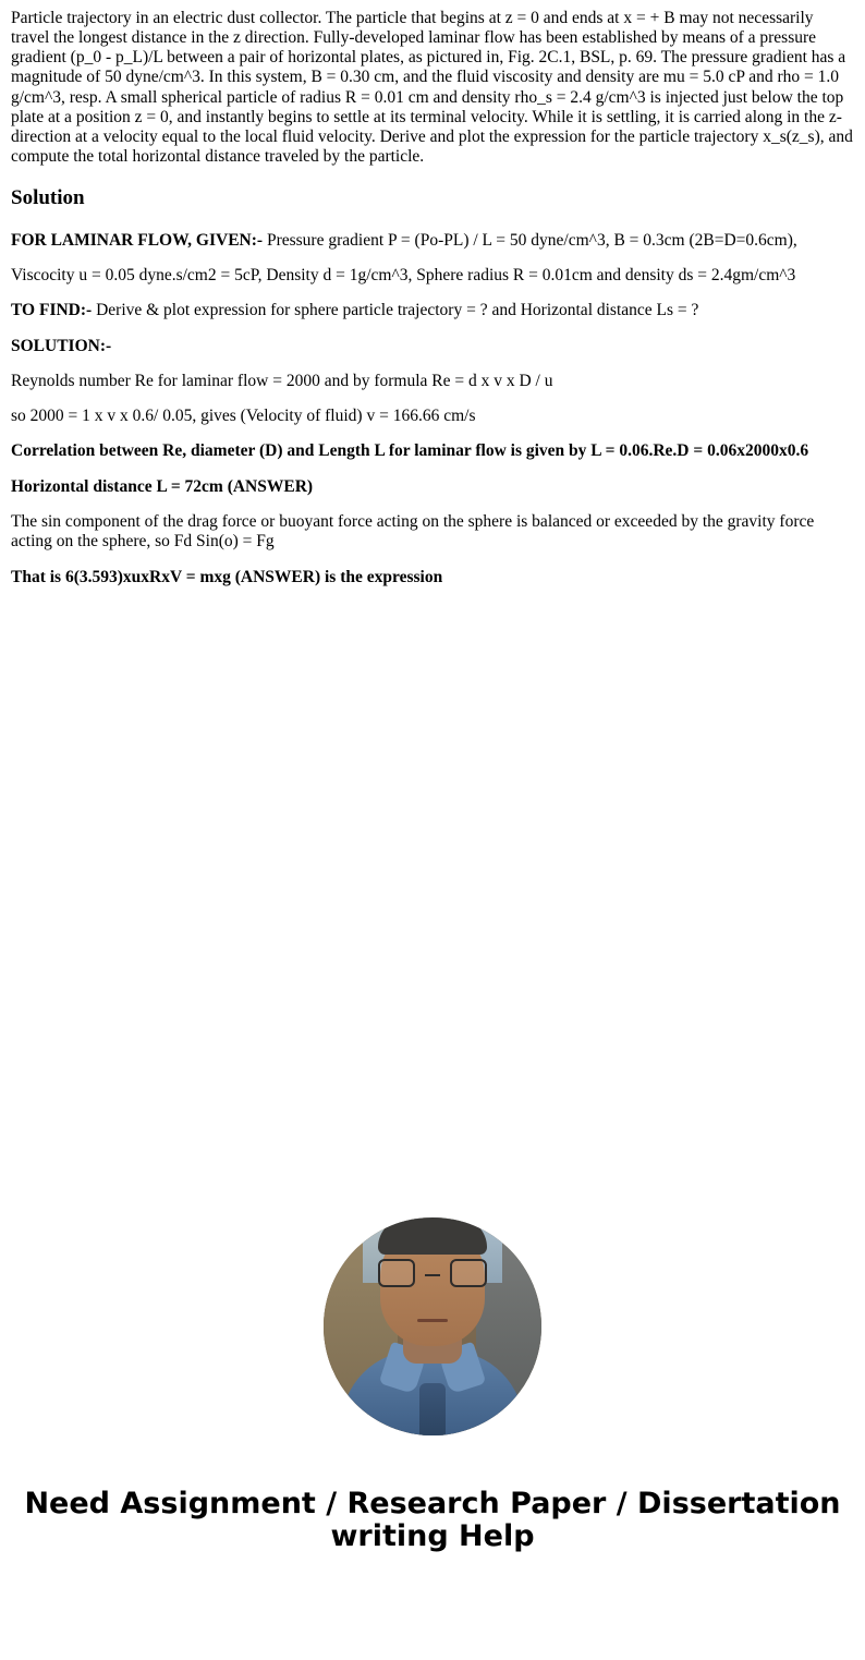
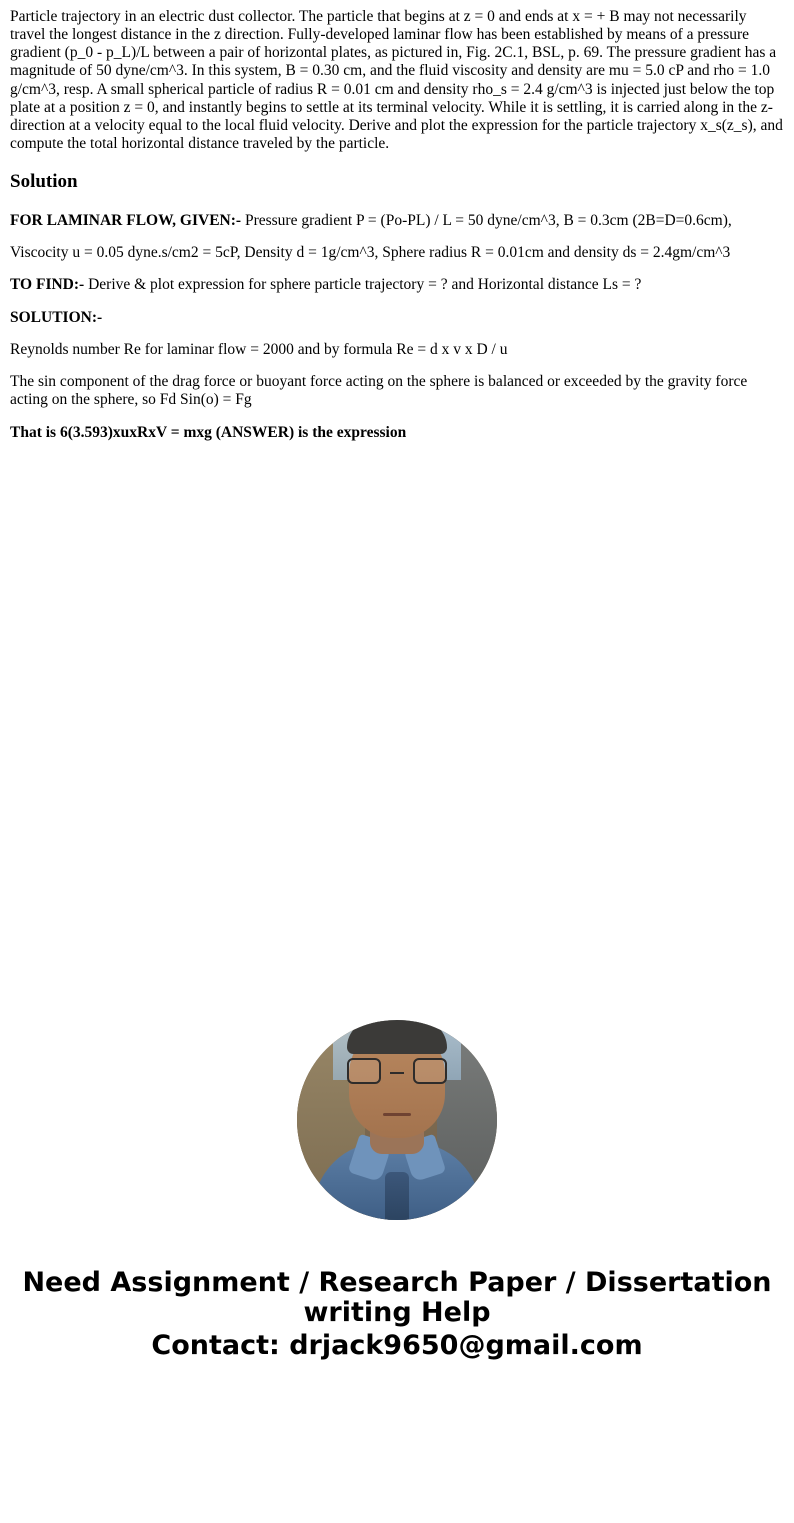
  Particle trajectory in an electric dust collector. The particle that begins at z = 0 and ends at x = + B may not necessarily travel the longest distance in the z direction. Fully-developed laminar flow has been established by means of a pressure gradient (p_0 - p_L)/L between a pair of horizontal plates, as pictured in, Fig. 2C.1, BSL, p. 69. The pressure gradient has a magnitude of 50 dyne/cm^3. In this system, B = 0.30 cm, and the fluid viscosity and density are mu = 5.0 cP and rho = 1.0 g/cm^3, resp. A small spherical particle of radius R = 0.01 cm and density rho_s = 2.4 g/cm^3 is injected just below the top plate at a position z = 0, and instantly begins to settle at its terminal velocity. While it is settling, it is carried along in the z-direction at a velocity equal to the local fluid velocity. Derive and plot the expression for the particle trajectory x_s(z_s), and compute the total horizontal distance traveled by the particle.
  Solution
  FOR LAMINAR FLOW, GIVEN:- Pressure gradient P = (Po-PL) / L = 50 dyne/cm^3, B = 0.3cm (2B=D=0.6cm),
  Viscocity u = 0.05 dyne.s/cm2 = 5cP, Density d = 1g/cm^3, Sphere radius R = 0.01cm and density ds = 2.4gm/cm^3
  TO FIND:- Derive & plot expression for sphere particle trajectory = ? and Horizontal distance Ls = ?
  SOLUTION:-
  Reynolds number Re for laminar flow = 2000 and by formula Re = d x v x D / u
- so 2000 = 1 x v x 0.6/ 0.05, gives (Velocity of fluid) v = 166.66 cm/s
- Correlation between Re, diameter (D) and Length L for laminar flow is given by L = 0.06.Re.D = 0.06x2000x0.6
- Horizontal distance L = 72cm (ANSWER)
  The sin component of the drag force or buoyant force acting on the sphere is balanced or exceeded by the gravity force acting on the sphere, so Fd Sin(o) = Fg
  That is 6(3.593)xuxRxV = mxg (ANSWER) is the expression
  Need Assignment / Research Paper / Dissertation writing Help
+ Contact: drjack9650@gmail.com
